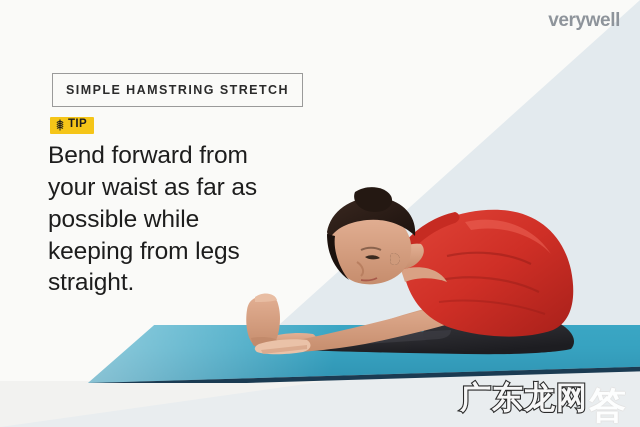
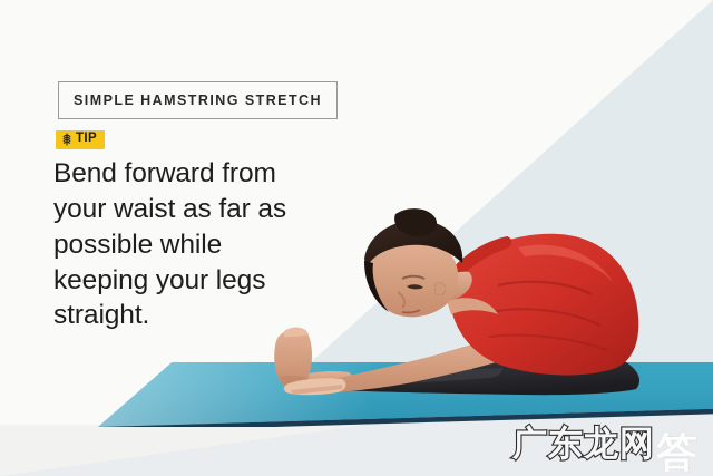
  SIMPLE HAMSTRING STRETCH
  TIP
- Bend forward from your waist as far as possible while keeping from legs straight.
+ Bend forward from your waist as far as possible while keeping your legs straight.
- verywell
  答
  广东龙网
